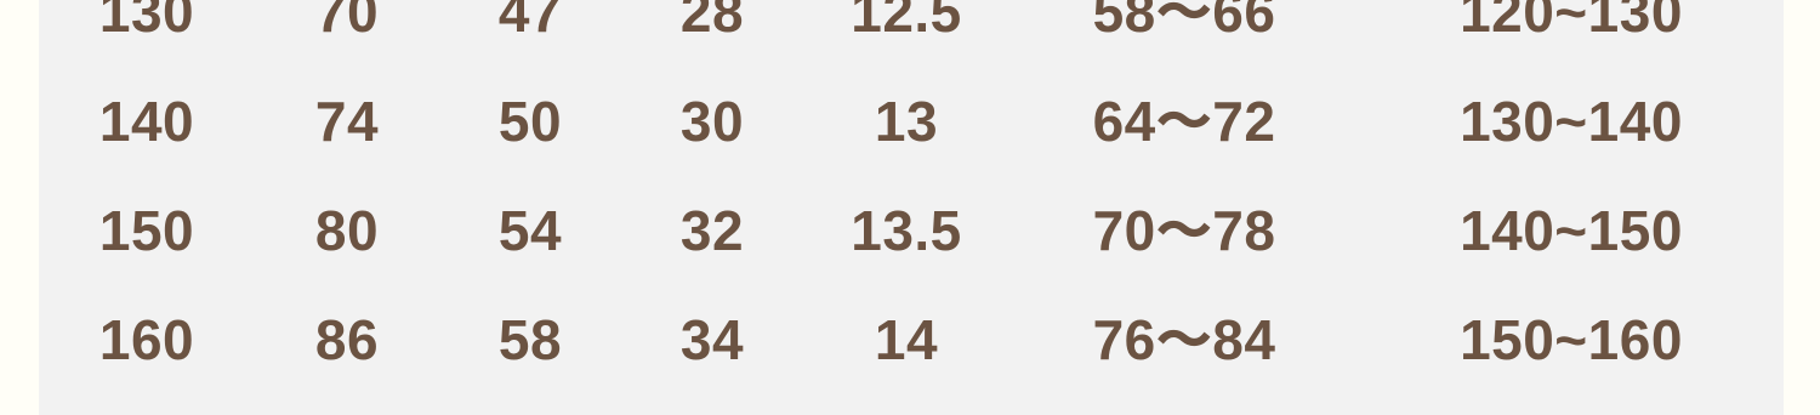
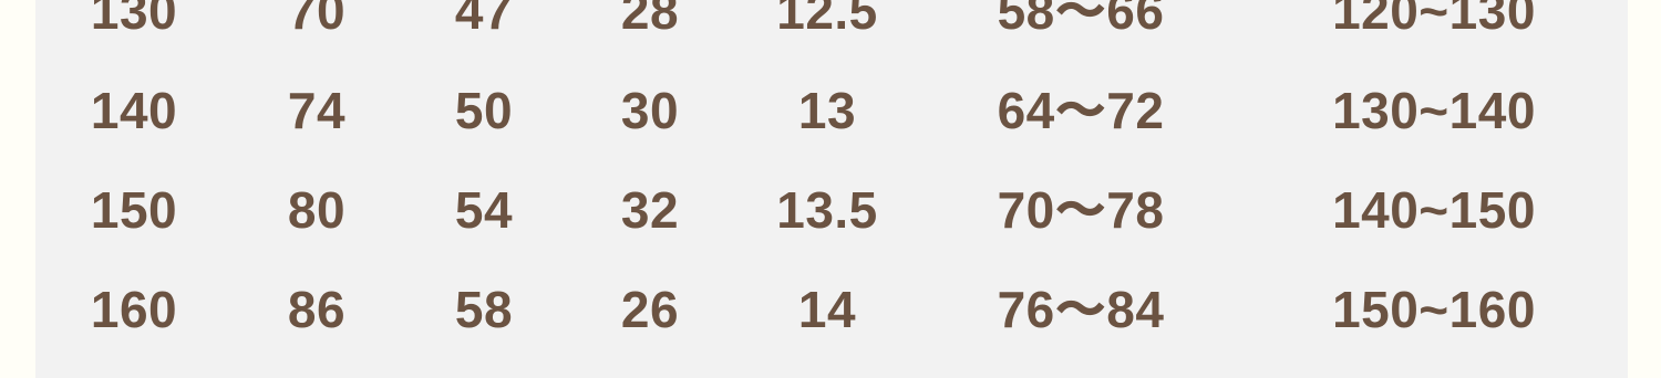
  130	70	47	28	12.5	58〜66	120~130
  140	74	50	30	13	64〜72	130~140
  150	80	54	32	13.5	70〜78	140~150
- 160	86	58	34	14	76〜84	150~160
+ 160	86	58	26	14	76〜84	150~160
